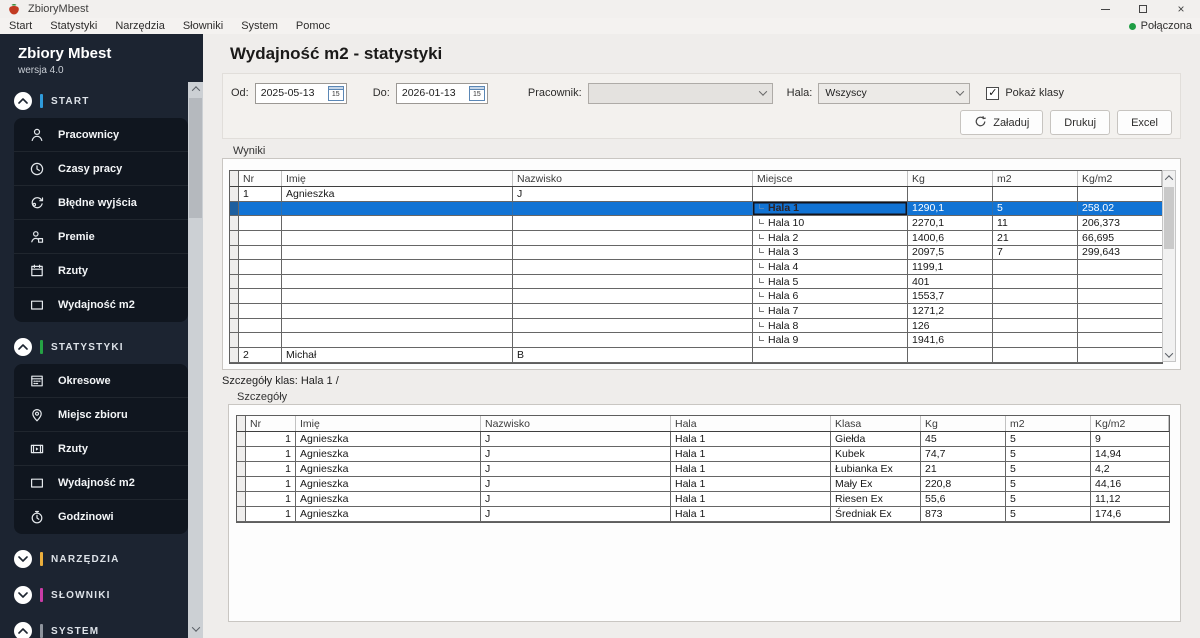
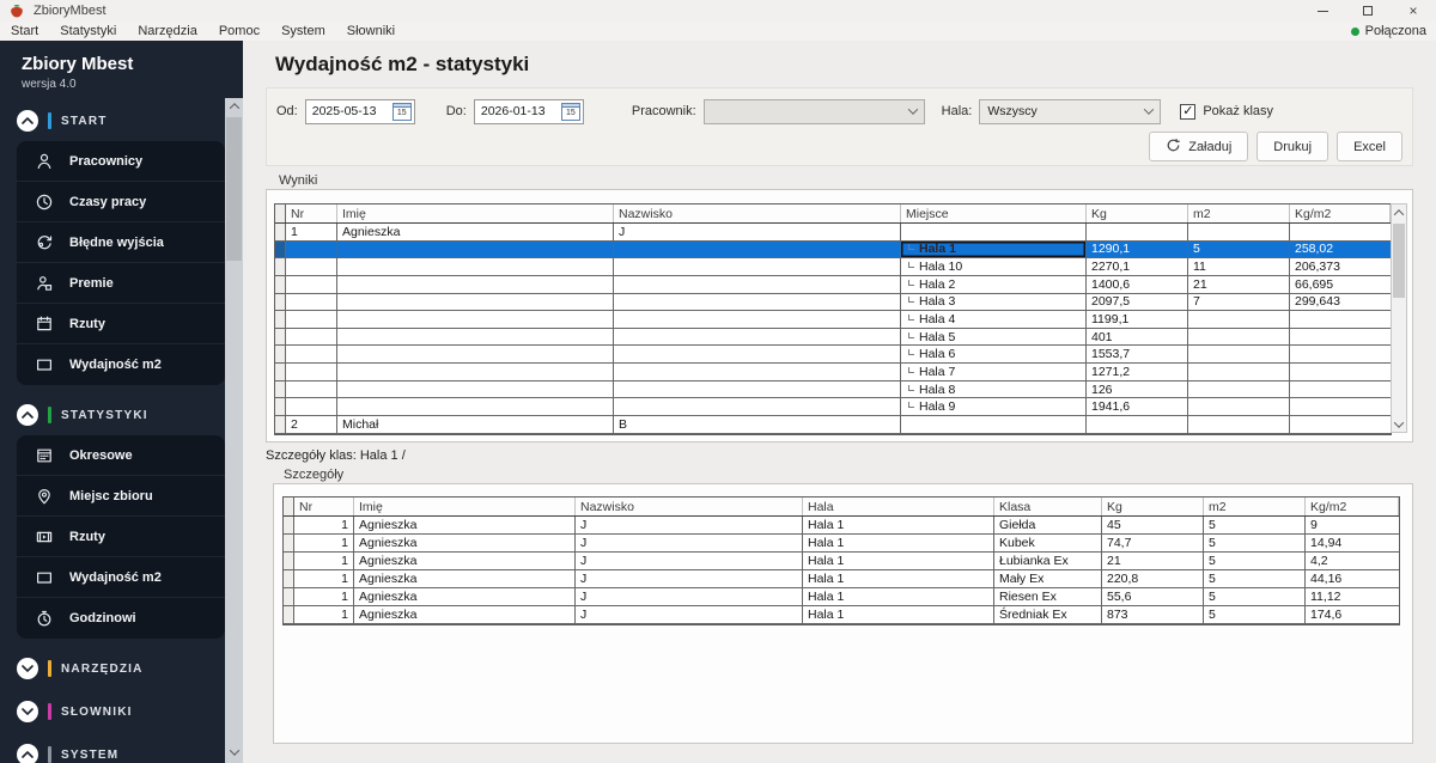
  ZbioryMbest
  ×
  Start
  Statystyki
  Narzędzia
- Słowniki
+ Pomoc
  System
- Pomoc
+ Słowniki
  Połączona
  Zbiory Mbest
  wersja 4.0
  START
  Pracownicy
  Czasy pracy
  Błędne wyjścia
  Premie
  Rzuty
  Wydajność m2
  STATYSTYKI
  Okresowe
  Miejsc zbioru
  Rzuty
  Wydajność m2
  Godzinowi
  NARZĘDZIA
  SŁOWNIKI
  SYSTEM
  Wydajność m2 - statystyki
  Od:
  2025-05-13
  Do:
  2026-01-13
  Pracownik:
  Hala:
  Wszyscy
  Pokaż klasy
  Załaduj
  Drukuj
  Excel
  Wyniki
  Nr
  Imię
  Nazwisko
  Miejsce
  Kg
  m2
  Kg/m2
  1
  Agnieszka
  J
  Hala 1
  1290,1
  5
  258,02
  Hala 10
  2270,1
  11
  206,373
  Hala 2
  1400,6
  21
  66,695
  Hala 3
  2097,5
  7
  299,643
  Hala 4
  1199,1
  Hala 5
  401
  Hala 6
  1553,7
  Hala 7
  1271,2
  Hala 8
  126
  Hala 9
  1941,6
  2
  Michał
  B
  Szczegóły klas: Hala 1 /
  Szczegóły
  Nr
  Imię
  Nazwisko
  Hala
  Klasa
  Kg
  m2
  Kg/m2
  1
  Agnieszka
  J
  Hala 1
  Giełda
  45
  5
  9
  1
  Agnieszka
  J
  Hala 1
  Kubek
  74,7
  5
  14,94
  1
  Agnieszka
  J
  Hala 1
  Łubianka Ex
  21
  5
  4,2
  1
  Agnieszka
  J
  Hala 1
  Mały Ex
  220,8
  5
  44,16
  1
  Agnieszka
  J
  Hala 1
  Riesen Ex
  55,6
  5
  11,12
  1
  Agnieszka
  J
  Hala 1
  Średniak Ex
  873
  5
  174,6
